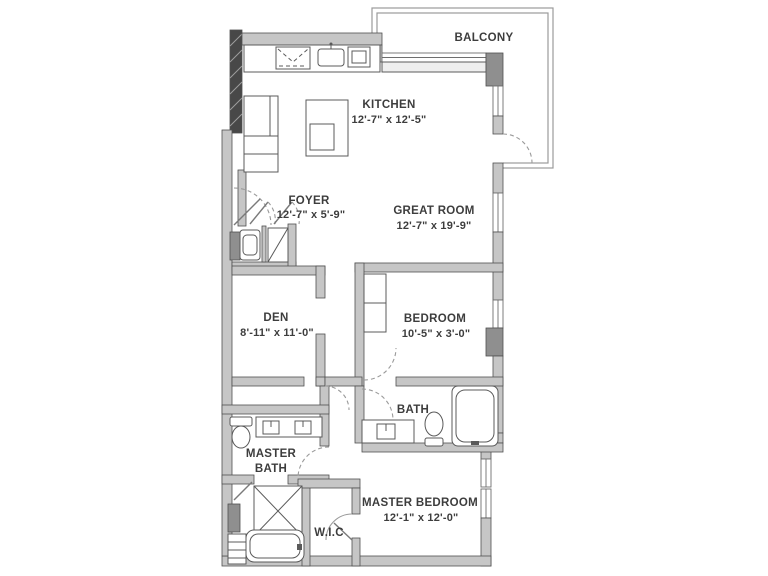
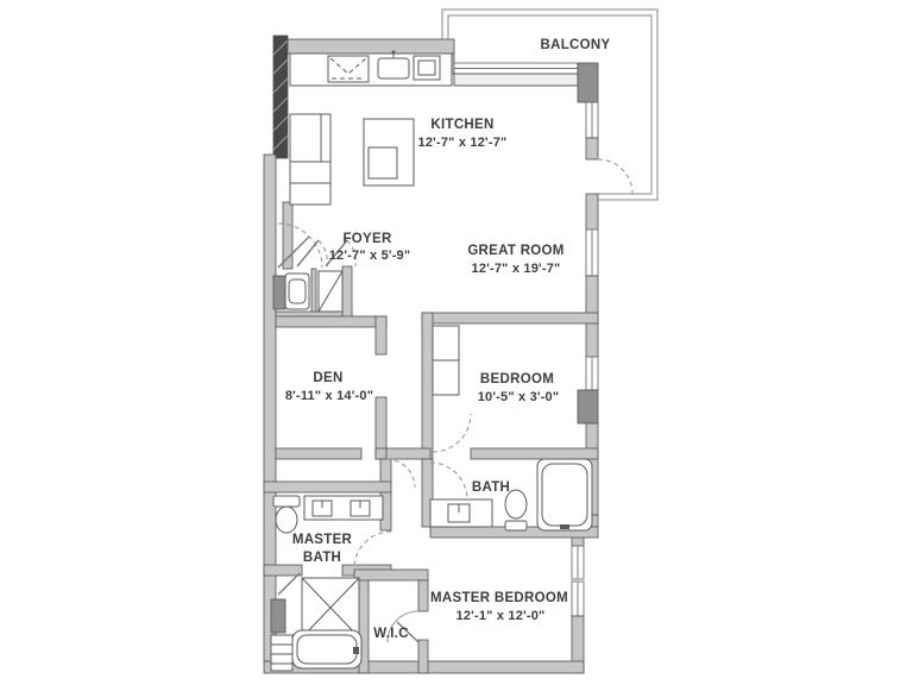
  BALCONY
  KITCHEN
- 12'-7" x 12'-5"
+ 12'-7" x 12'-7"
  FOYER
  12'-7" x 5'-9"
  GREAT ROOM
- 12'-7" x 19'-9"
+ 12'-7" x 19'-7"
  DEN
- 8'-11" x 11'-0"
+ 8'-11" x 14'-0"
  BEDROOM
  10'-5" x 3'-0"
  BATH
  MASTER
  BATH
  W.I.C
  MASTER BEDROOM
  12'-1" x 12'-0"
